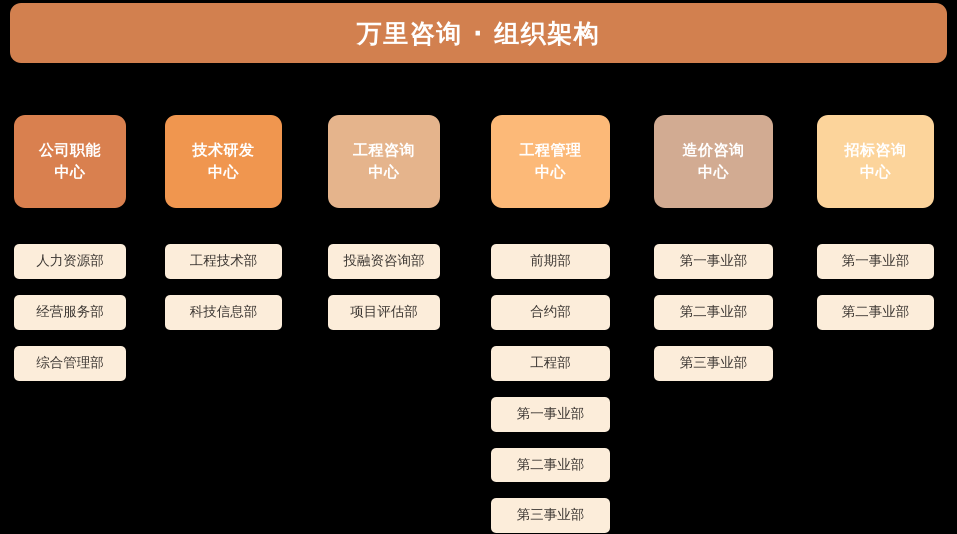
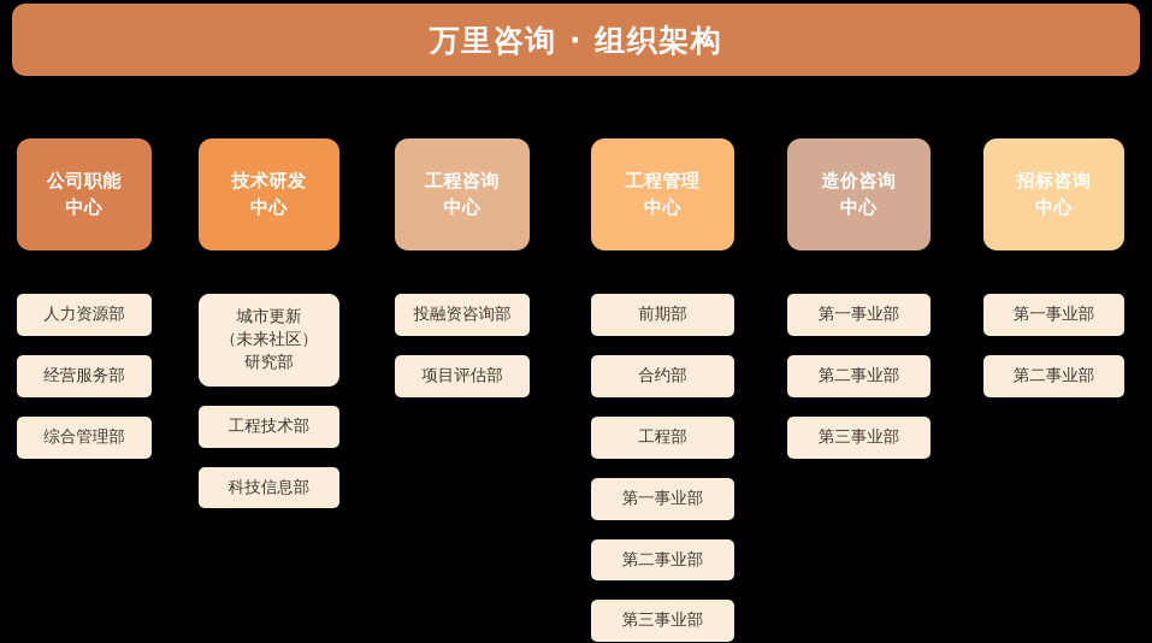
  万里咨询 · 组织架构
  公司职能
  中心
  人力资源部
  经营服务部
  综合管理部
  技术研发
  中心
+ 城市更新
+ （未来社区）
+ 研究部
  工程技术部
  科技信息部
  工程咨询
  中心
  投融资咨询部
  项目评估部
  工程管理
  中心
  前期部
  合约部
  工程部
  第一事业部
  第二事业部
  第三事业部
  造价咨询
  中心
  第一事业部
  第二事业部
  第三事业部
  招标咨询
  中心
  第一事业部
  第二事业部
